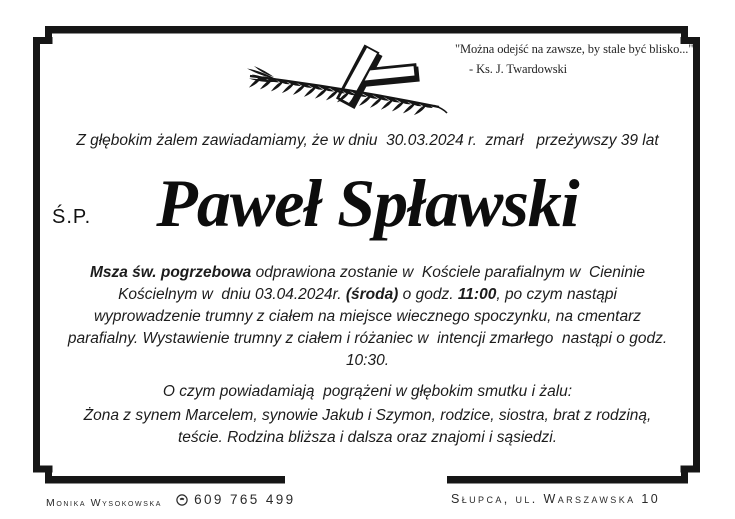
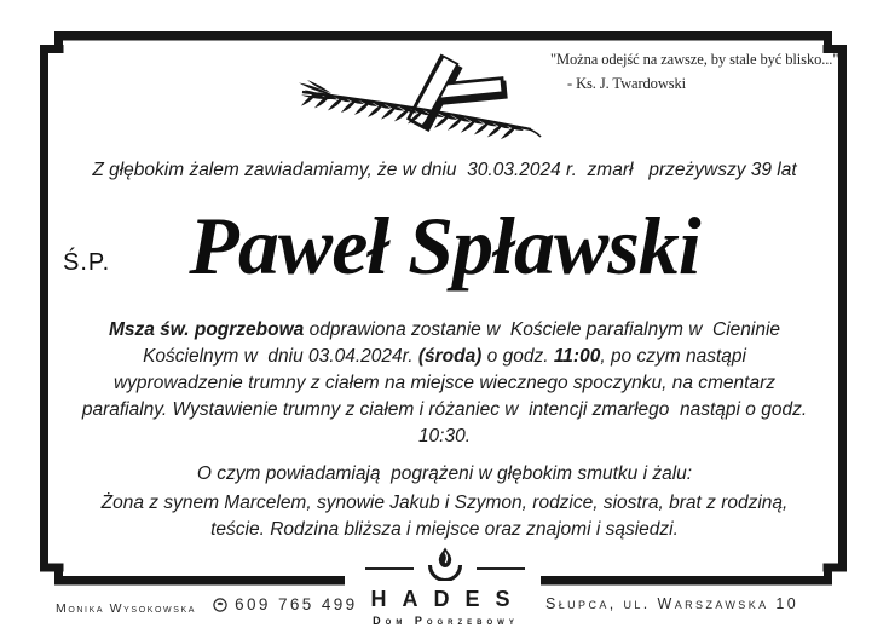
  "Można odejść na zawsze, by stale być blisko..."
  - Ks. J. Twardowski
  Z głębokim żalem zawiadamiamy, że w dniu 30.03.2024 r. zmarł przeżywszy 39 lat
  Ś.P.
  Paweł Spławski
  Msza św. pogrzebowa odprawiona zostanie w Kościele parafialnym w Cieninie Kościelnym w dniu 03.04.2024r. (środa) o godz. 11:00, po czym nastąpi wyprowadzenie trumny z ciałem na miejsce wiecznego spoczynku, na cmentarz parafialny. Wystawienie trumny z ciałem i różaniec w intencji zmarłego nastąpi o godz. 10:30.
  O czym powiadamiają pogrążeni w głębokim smutku i żalu:
- Żona z synem Marcelem, synowie Jakub i Szymon, rodzice, siostra, brat z rodziną, teście. Rodzina bliższa i dalsza oraz znajomi i sąsiedzi.
+ Żona z synem Marcelem, synowie Jakub i Szymon, rodzice, siostra, brat z rodziną, teście. Rodzina bliższa i miejsce oraz znajomi i sąsiedzi.
  Monika Wysokowska
  609 765 499
+ HADES
+ Dom Pogrzebowy
  Słupca, ul. Warszawska 10
